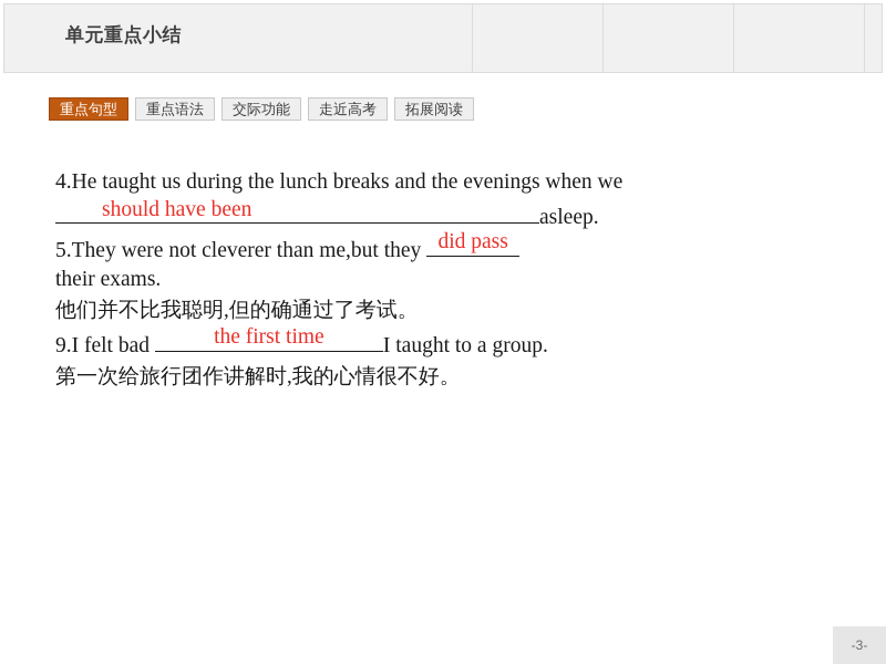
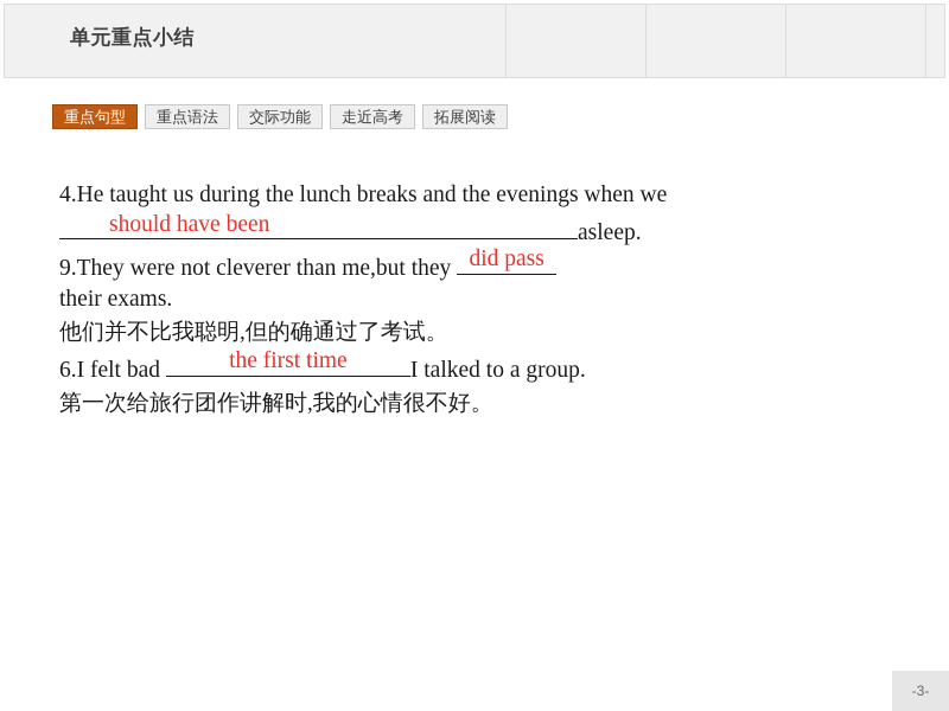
  单元重点小结
  重点句型
  重点语法
  交际功能
  走近高考
  拓展阅读
  4.He taught us during the lunch breaks and the evenings when we
  should have been
  asleep.
- 5.They were not cleverer than me,but they
+ 9.They were not cleverer than me,but they
  did pass
  their exams.
  他们并不比我聪明,但的确通过了考试。
- 9.I felt bad
+ 6.I felt bad
  the first time
- I taught to a group.
+ I talked to a group.
  第一次给旅行团作讲解时,我的心情很不好。
  -3-
